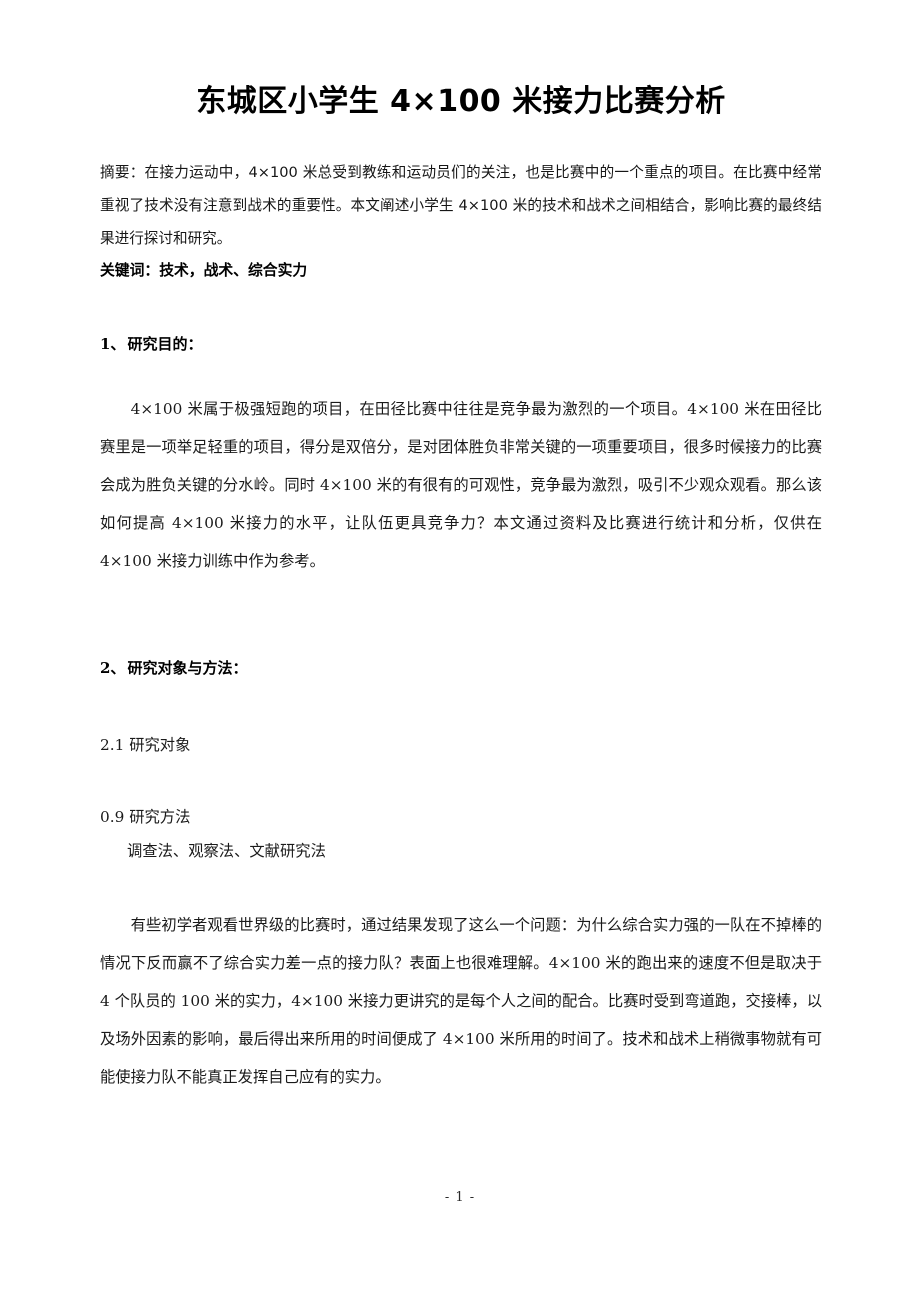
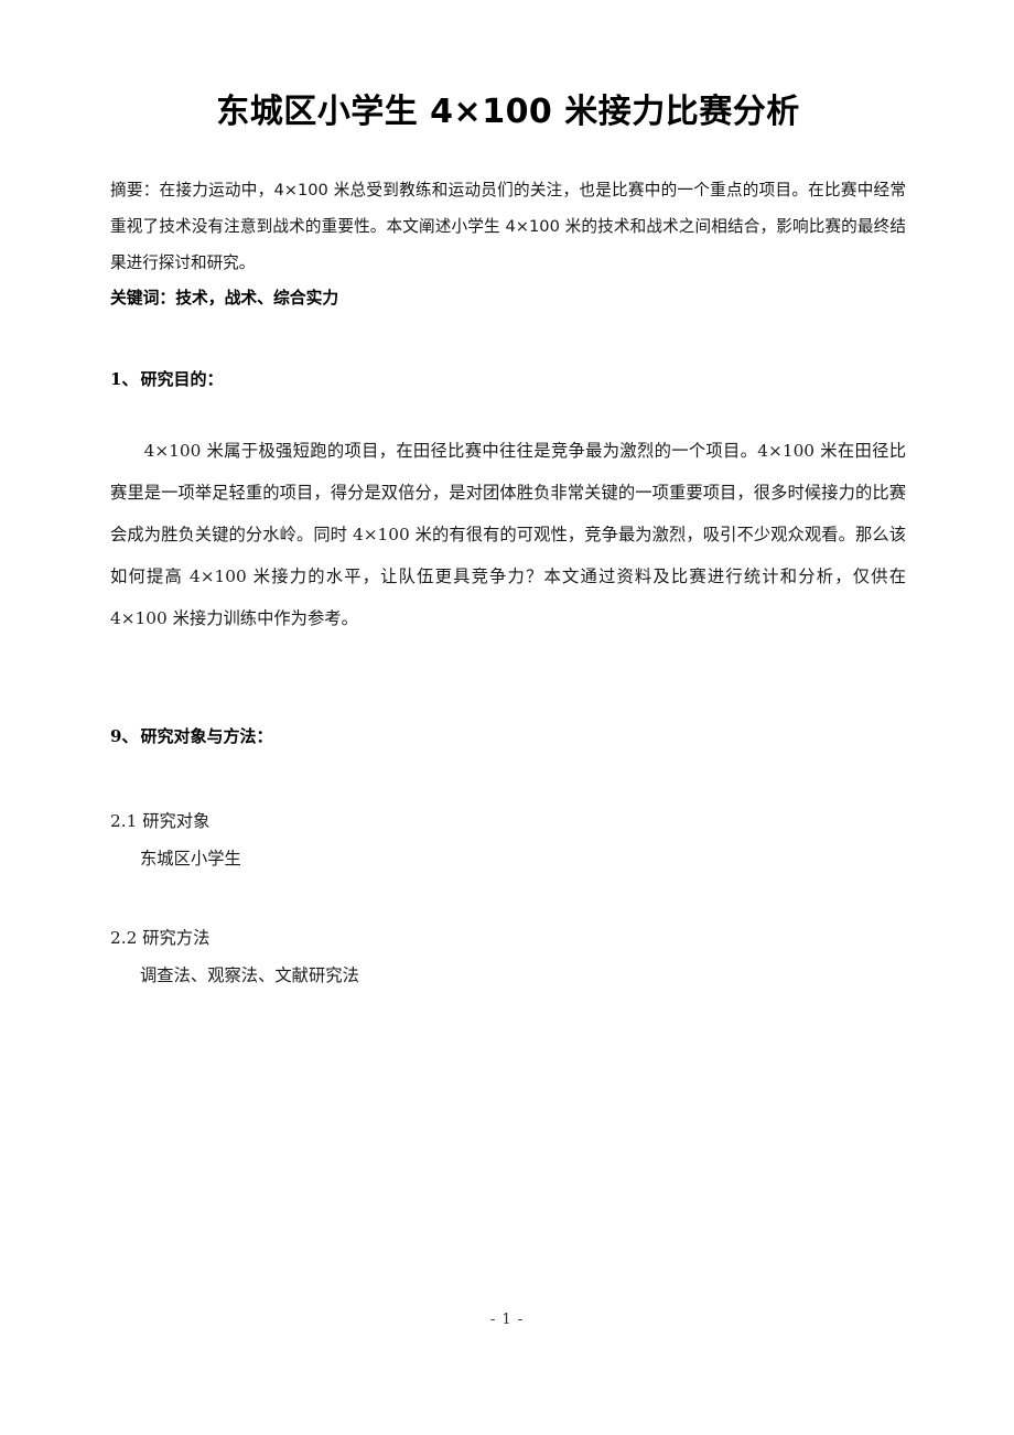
  东城区小学生 4×100 米接力比赛分析
  摘要：在接力运动中，4×100 米总受到教练和运动员们的关注，也是比赛中的一个重点的项目。在比赛中经常重视了技术没有注意到战术的重要性。本文阐述小学生 4×100 米的技术和战术之间相结合，影响比赛的最终结果进行探讨和研究。
  关键词：技术，战术、综合实力
  1、研究目的：
  4×100 米属于极强短跑的项目，在田径比赛中往往是竞争最为激烈的一个项目。4×100 米在田径比赛里是一项举足轻重的项目，得分是双倍分，是对团体胜负非常关键的一项重要项目，很多时候接力的比赛会成为胜负关键的分水岭。同时 4×100 米的有很有的可观性，竞争最为激烈，吸引不少观众观看。那么该如何提高 4×100 米接力的水平，让队伍更具竞争力？本文通过资料及比赛进行统计和分析，仅供在 4×100 米接力训练中作为参考。
- 2、研究对象与方法：
+ 9、研究对象与方法：
  2.1 研究对象
+ 东城区小学生
- 0.9 研究方法
+ 2.2 研究方法
  调查法、观察法、文献研究法
- 有些初学者观看世界级的比赛时，通过结果发现了这么一个问题：为什么综合实力强的一队在不掉棒的情况下反而赢不了综合实力差一点的接力队？表面上也很难理解。4×100 米的跑出来的速度不但是取决于 4 个队员的 100 米的实力，4×100 米接力更讲究的是每个人之间的配合。比赛时受到弯道跑，交接棒，以及场外因素的影响，最后得出来所用的时间便成了 4×100 米所用的时间了。技术和战术上稍微事物就有可能使接力队不能真正发挥自己应有的实力。
  - 1 -
